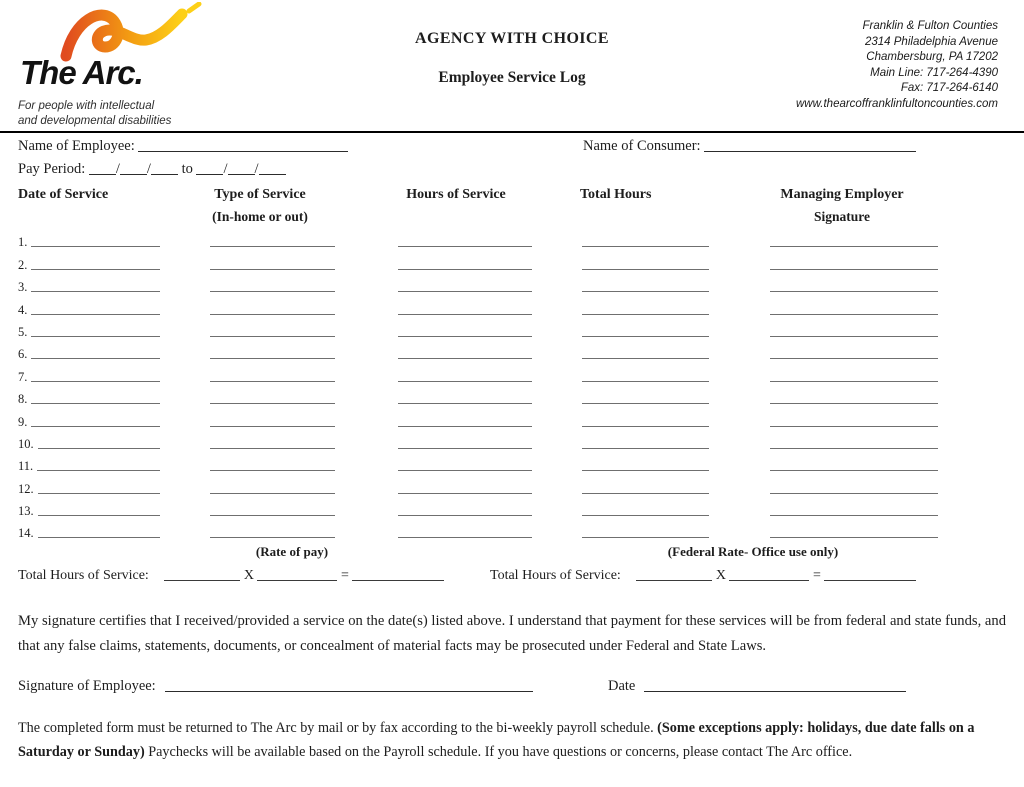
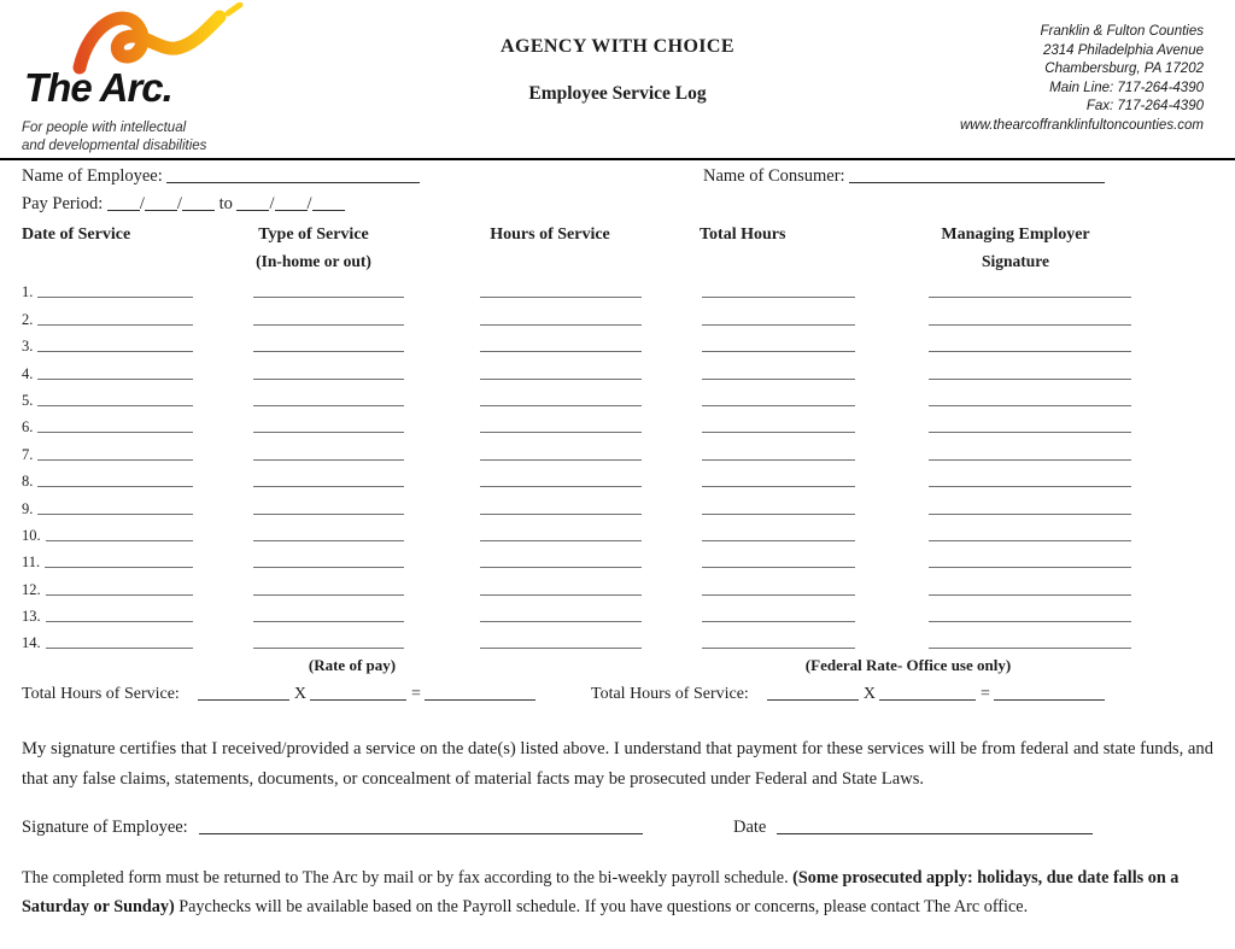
  The Arc.
  For people with intellectual
  and developmental disabilities
  AGENCY WITH CHOICE
  Employee Service Log
  Franklin & Fulton Counties
  2314 Philadelphia Avenue
  Chambersburg, PA 17202
  Main Line: 717-264-4390
- Fax: 717-264-6140
+ Fax: 717-264-4390
  www.thearcoffranklinfultoncounties.com
  Name of Employee:
  Name of Consumer:
  Pay Period: / / to / /
  Date of Service
  Type of Service
  (In-home or out)
  Hours of Service
  Total Hours
  Managing Employer
  Signature
  1.
  2.
  3.
  4.
  5.
  6.
  7.
  8.
  9.
  10.
  11.
  12.
  13.
  14.
  (Rate of pay)
  (Federal Rate- Office use only)
  Total Hours of Service: X =
  Total Hours of Service: X =
  My signature certifies that I received/provided a service on the date(s) listed above. I understand that payment for these services will be from federal and state funds, and that any false claims, statements, documents, or concealment of material facts may be prosecuted under Federal and State Laws.
  Signature of Employee:
  Date
- The completed form must be returned to The Arc by mail or by fax according to the bi-weekly payroll schedule. (Some exceptions apply: holidays, due date falls on a Saturday or Sunday) Paychecks will be available based on the Payroll schedule. If you have questions or concerns, please contact The Arc office.
+ The completed form must be returned to The Arc by mail or by fax according to the bi-weekly payroll schedule. (Some prosecuted apply: holidays, due date falls on a Saturday or Sunday) Paychecks will be available based on the Payroll schedule. If you have questions or concerns, please contact The Arc office.
